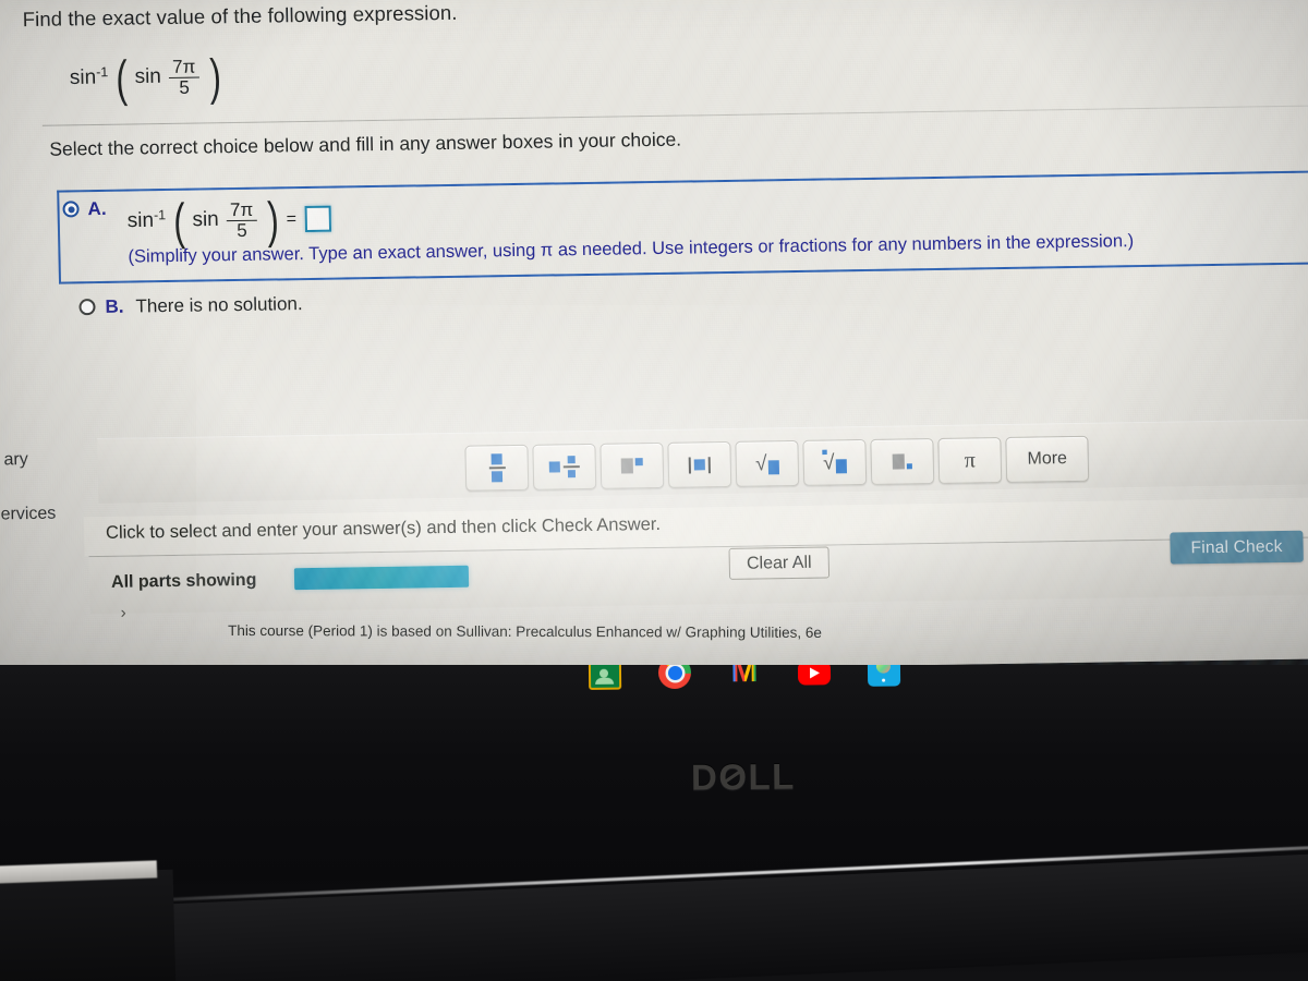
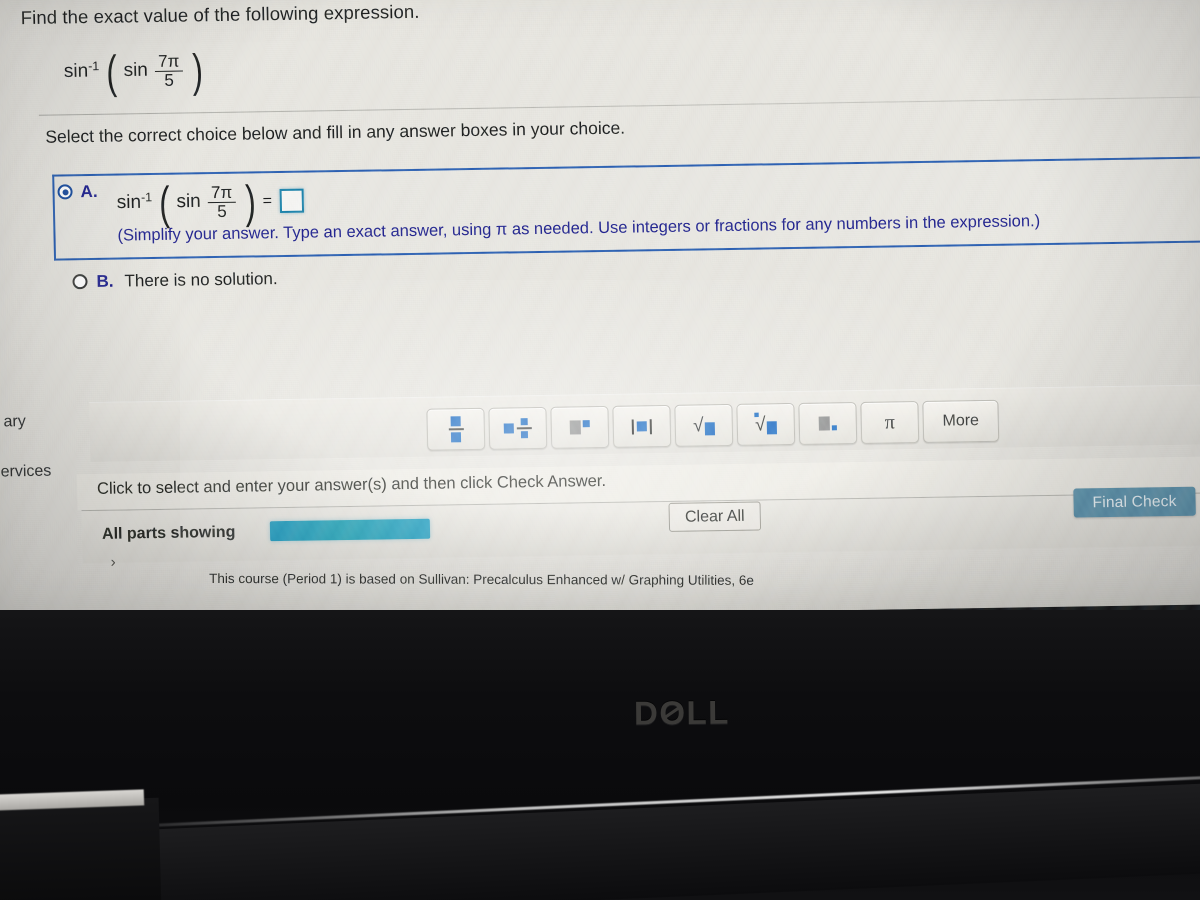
  DOLL
- M
